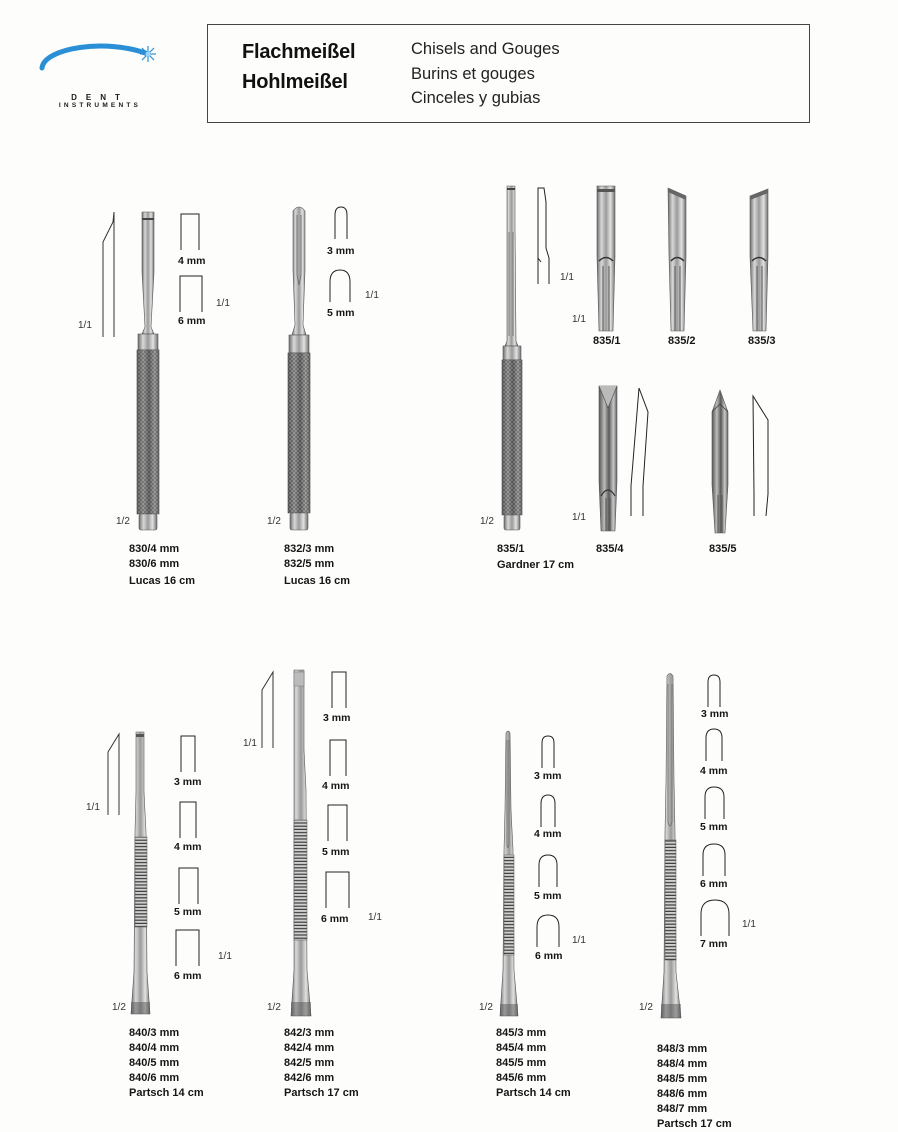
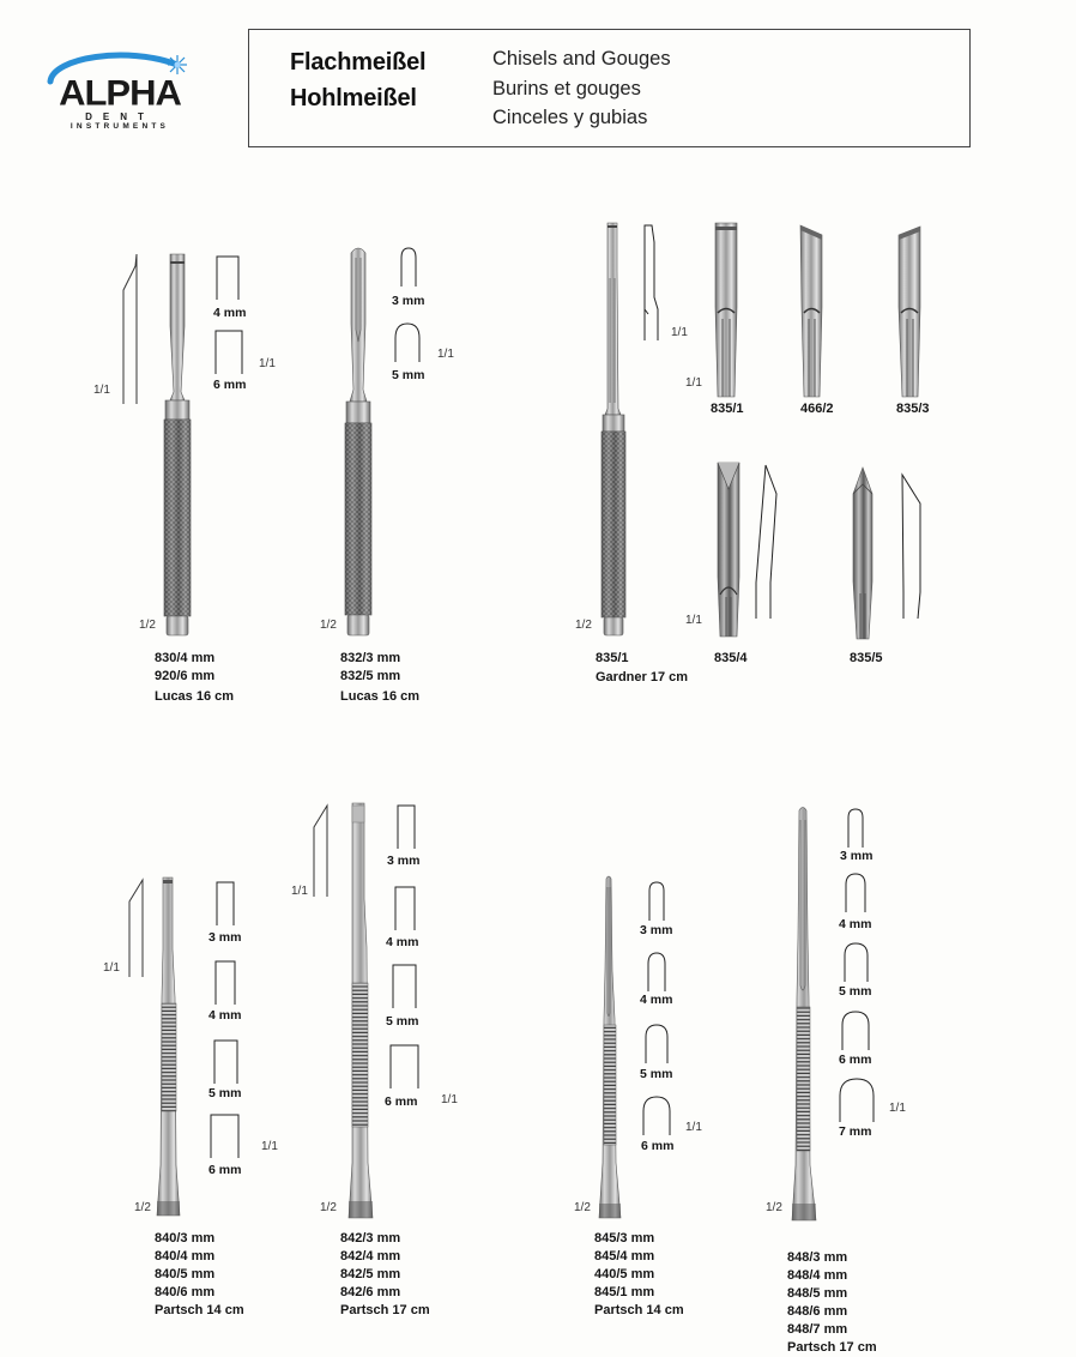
+ ALPHA
  DENT
  Flachmeißel
  Hohlmeißel
  Chisels and Gouges
  Burins et gouges
  Cinceles y gubias
  4 mm
  6 mm
  1/1
  1/1
  1/2
  830/4 mm
- 830/6 mm
+ 920/6 mm
  Lucas 16 cm
  3 mm
  5 mm
  1/1
  1/2
  832/3 mm
  832/5 mm
  Lucas 16 cm
  1/1
  835/1
  1/1
- 835/2
+ 466/2
  835/3
  835/4
  1/1
  835/5
  1/2
  835/1
  Gardner 17 cm
  1/1
  3 mm
  4 mm
  5 mm
  6 mm
  1/1
  1/2
  840/3 mm
  840/4 mm
  840/5 mm
  840/6 mm
  Partsch 14 cm
  1/1
  3 mm
  4 mm
  5 mm
  6 mm
  1/1
  1/2
  842/3 mm
  842/4 mm
  842/5 mm
  842/6 mm
  Partsch 17 cm
  3 mm
  4 mm
  5 mm
  6 mm
  1/1
  1/2
  845/3 mm
  845/4 mm
- 845/5 mm
+ 440/5 mm
- 845/6 mm
+ 845/1 mm
  Partsch 14 cm
  3 mm
  4 mm
  5 mm
  6 mm
  7 mm
  1/1
  1/2
  848/3 mm
  848/4 mm
  848/5 mm
  848/6 mm
  848/7 mm
  Partsch 17 cm
